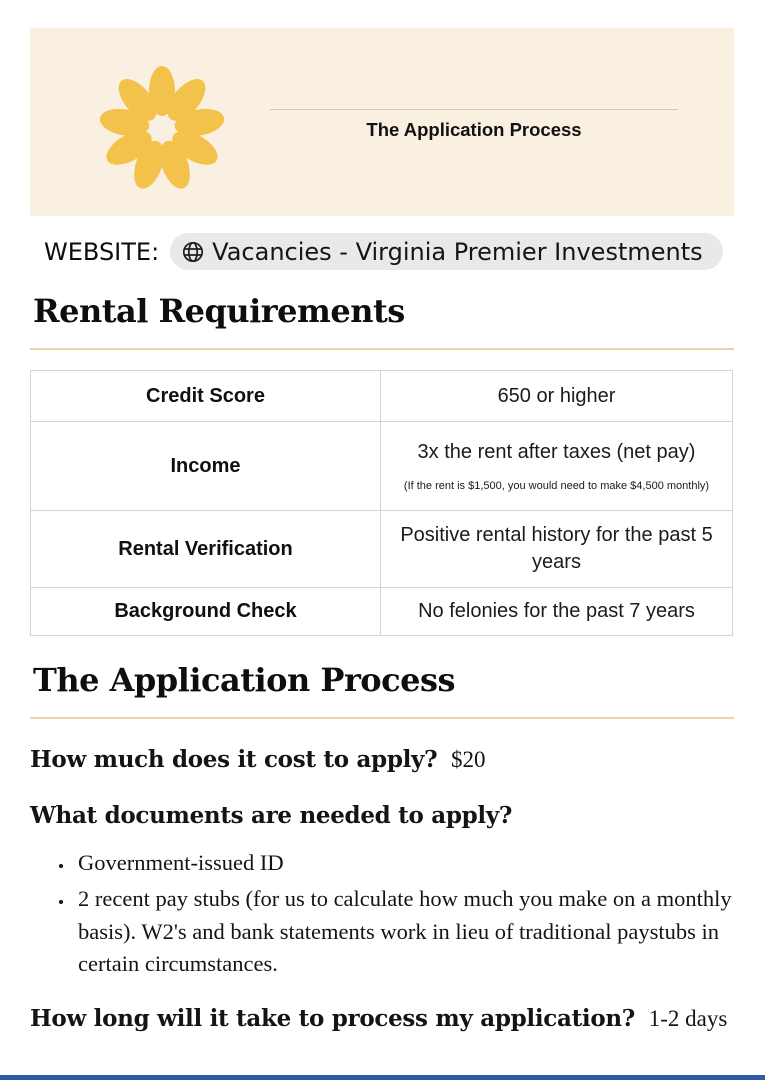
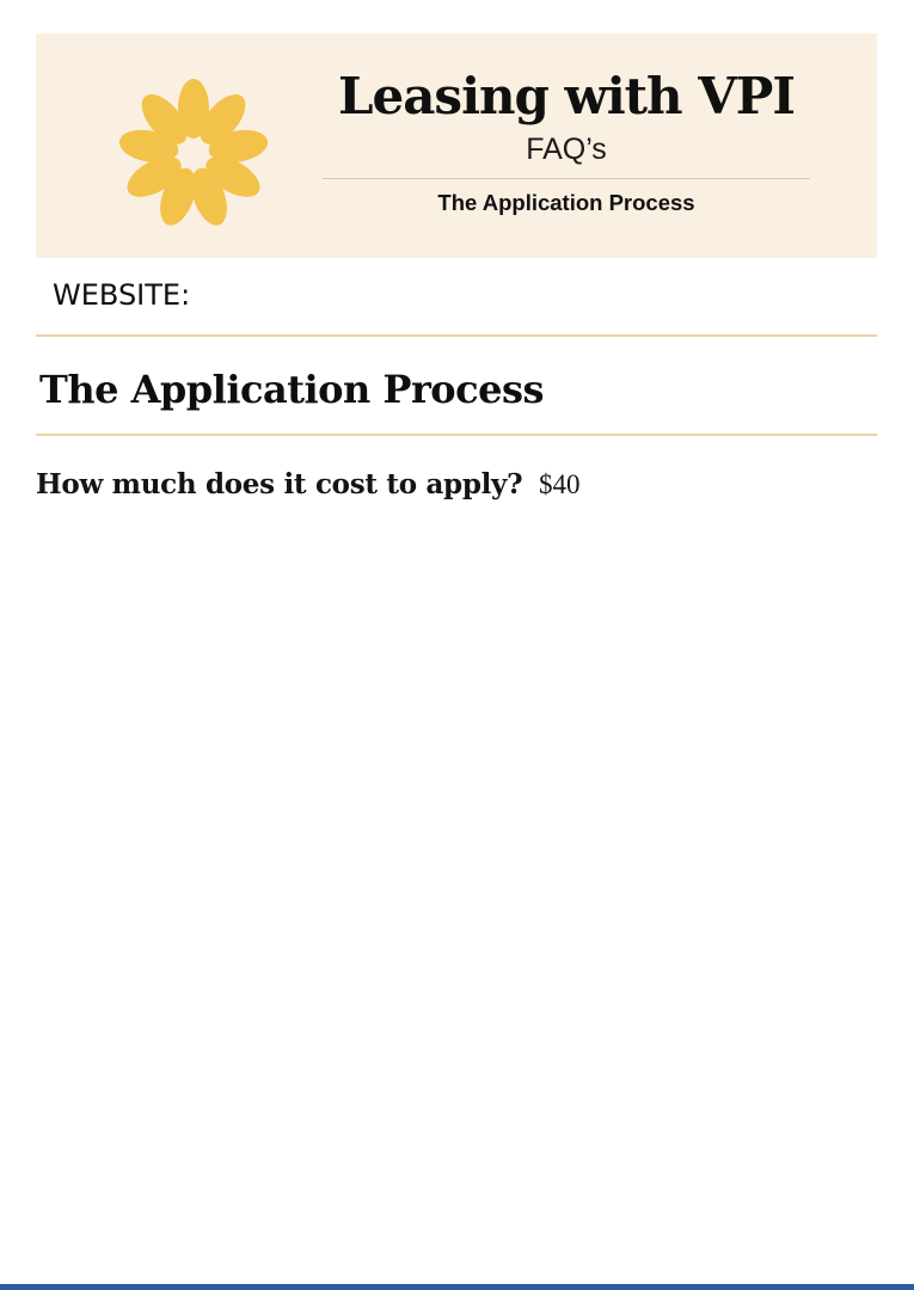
+ Leasing with VPI
+ FAQ’s
  The Application Process
  WEBSITE:
- Vacancies - Virginia Premier Investments
- Rental Requirements
- Credit Score	650 or higher
- Income	3x the rent after taxes (net pay) (If the rent is $1,500, you would need to make $4,500 monthly)
- Rental Verification	Positive rental history for the past 5 years
- Background Check	No felonies for the past 7 years
  The Application Process
- How much does it cost to apply? $20
+ How much does it cost to apply? $40
- What documents are needed to apply?
- Government-issued ID
- 2 recent pay stubs (for us to calculate how much you make on a monthly basis). W2's and bank statements work in lieu of traditional paystubs in certain circumstances.
- How long will it take to process my application? 1-2 days
